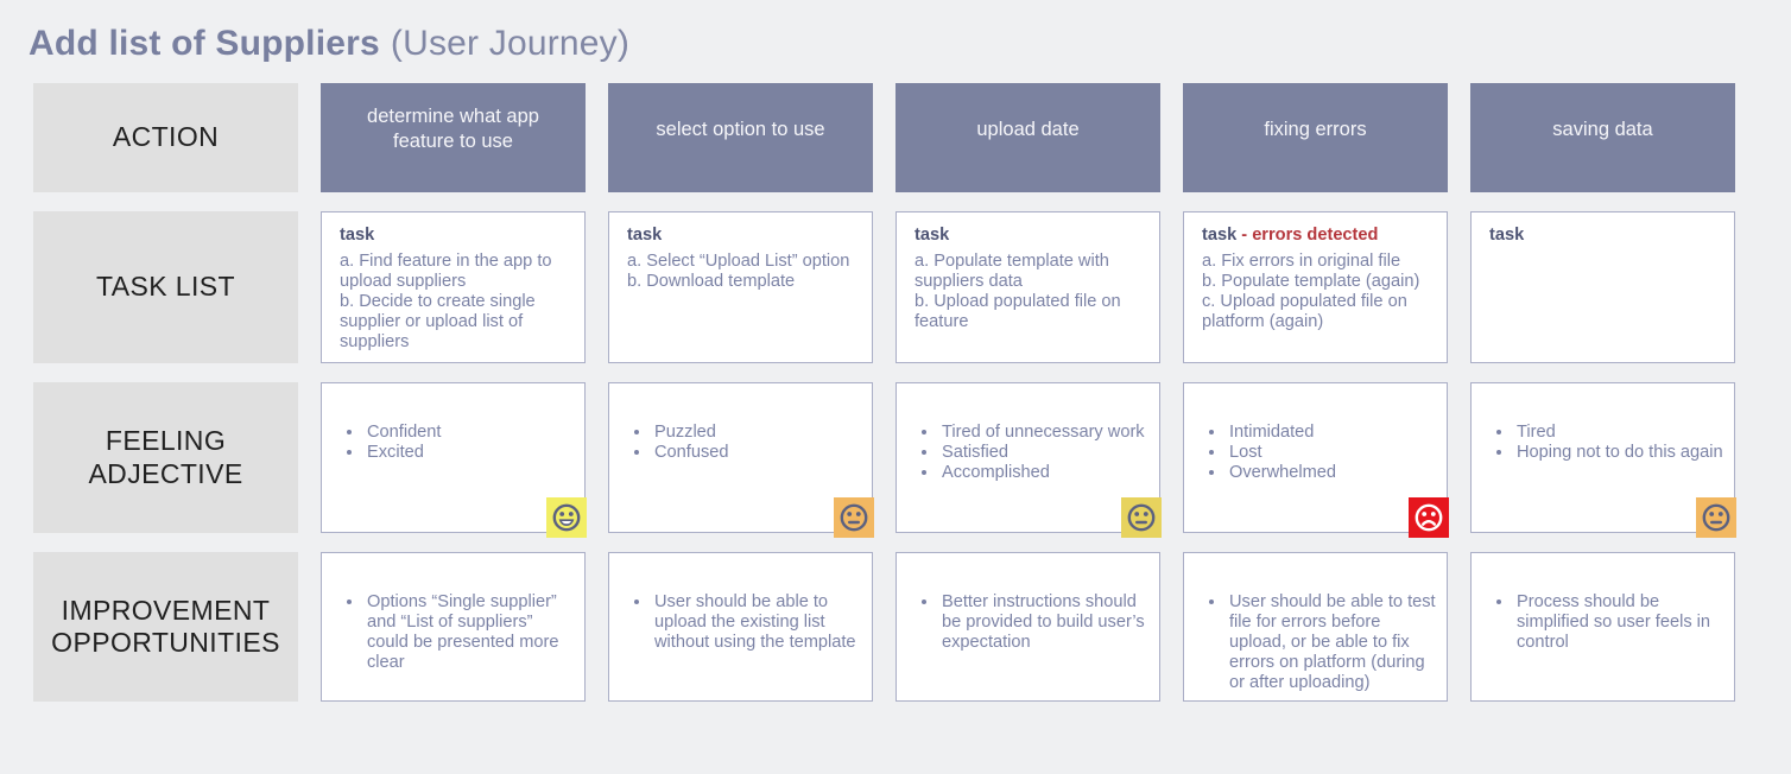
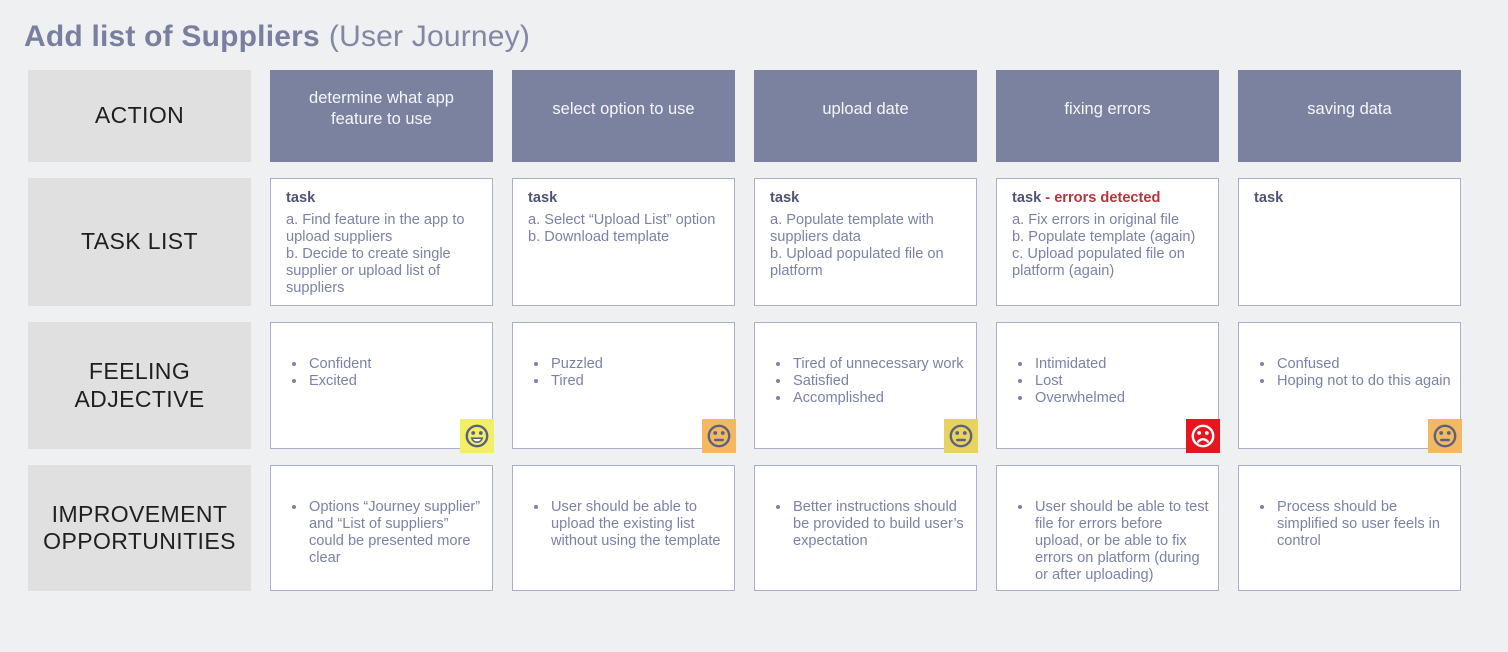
  Add list of Suppliers (User Journey)
  ACTION
  determine what app feature to use
  select option to use
  upload date
  fixing errors
  saving data
  TASK LIST
  task
  a. Find feature in the app to upload suppliers
  b. Decide to create single supplier or upload list of suppliers
  task
  a. Select “Upload List” option
  b. Download template
  task
  a. Populate template with suppliers data
- b. Upload populated file on feature
+ b. Upload populated file on platform
  task - errors detected
  a. Fix errors in original file
  b. Populate template (again)
  c. Upload populated file on platform (again)
  task
  FEELING ADJECTIVE
  Confident
  Excited
  Puzzled
- Confused
+ Tired
  Tired of unnecessary work
  Satisfied
  Accomplished
  Intimidated
  Lost
  Overwhelmed
- Tired
+ Confused
  Hoping not to do this again
  IMPROVEMENT OPPORTUNITIES
- Options “Single supplier” and “List of suppliers” could be presented more clear
+ Options “Journey supplier” and “List of suppliers” could be presented more clear
  User should be able to upload the existing list without using the template
  Better instructions should be provided to build user’s expectation
  User should be able to test file for errors before upload, or be able to fix errors on platform (during or after uploading)
  Process should be simplified so user feels in control
